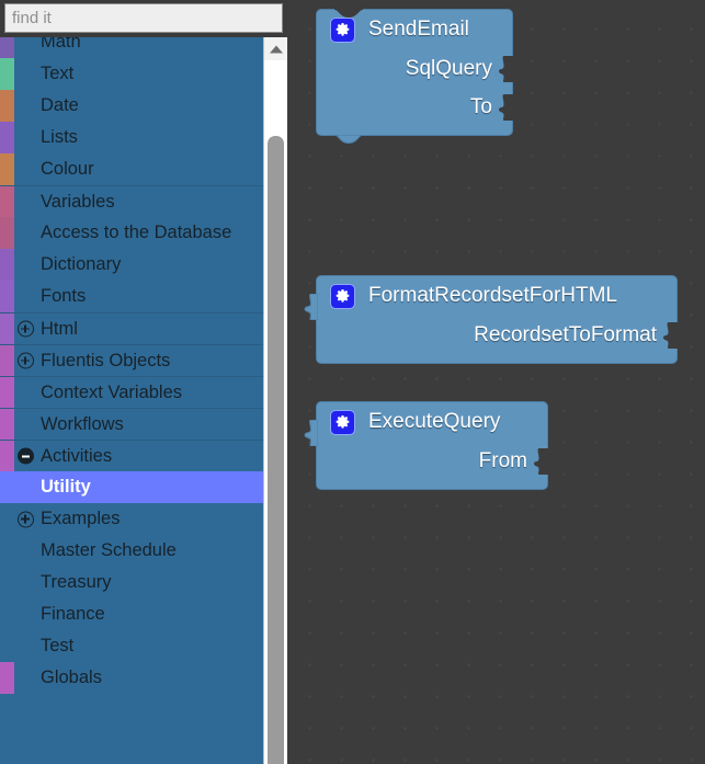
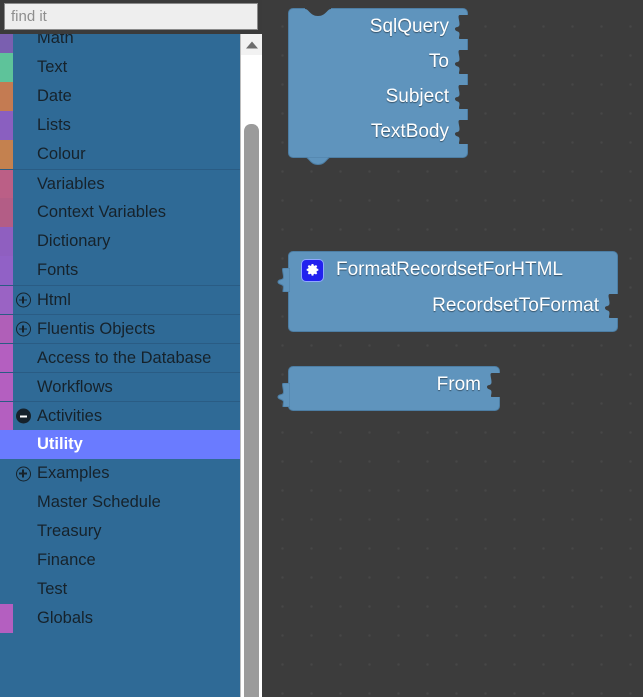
- SendEmail
  SqlQuery
  To
+ Subject
+ TextBody
  FormatRecordsetForHTML
  RecordsetToFormat
- ExecuteQuery
  From
  find it
  Math
  Text
  Date
  Lists
  Colour
  Variables
- Access to the Database
+ Context Variables
  Dictionary
  Fonts
  Html
  Fluentis Objects
- Context Variables
+ Access to the Database
  Workflows
  Activities
  Utility
  Examples
  Master Schedule
  Treasury
  Finance
  Test
  Globals
